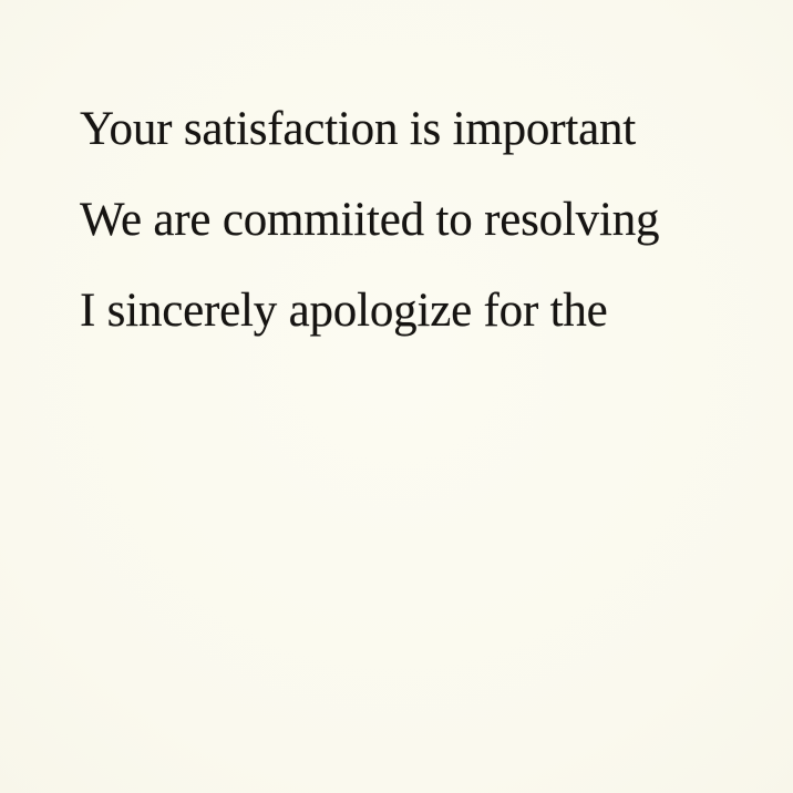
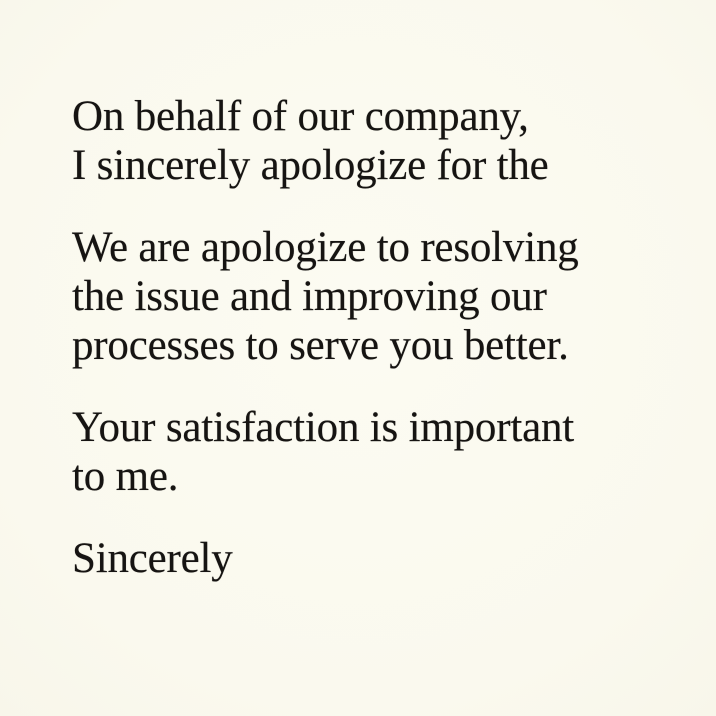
+ On behalf of our company,
- Your satisfaction is important
+ I sincerely apologize for the
- We are commiited to resolving
+ We are apologize to resolving
+ the issue and improving our
+ processes to serve you better.
- I sincerely apologize for the
+ Your satisfaction is important
+ to me.
+ Sincerely
